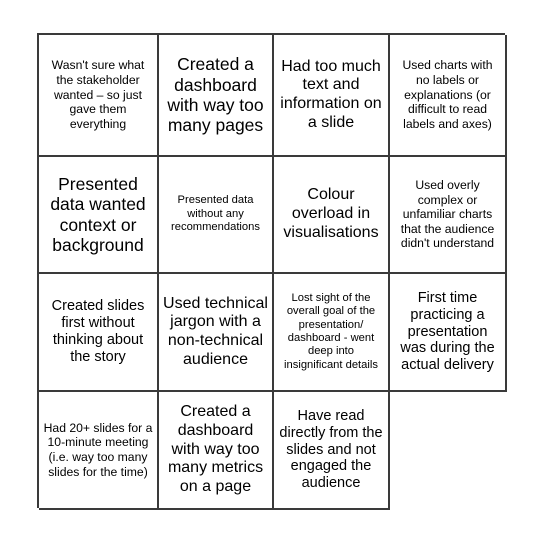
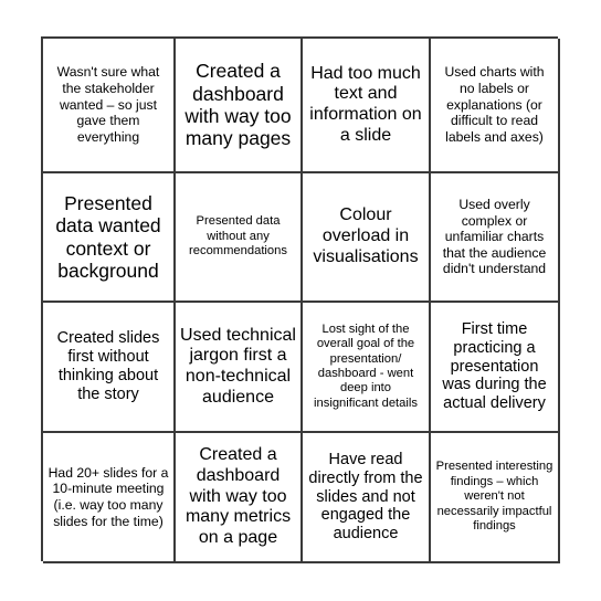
  Wasn't sure what the stakeholder wanted – so just gave them everything
  Created a dashboard with way too many pages
  Had too much text and information on a slide
  Used charts with no labels or explanations (or difficult to read labels and axes)
  Presented data wanted context or background
  Presented data without any recommendations
  Colour overload in visualisations
  Used overly complex or unfamiliar charts that the audience didn't understand
  Created slides first without thinking about the story
- Used technical jargon with a non-technical audience
+ Used technical jargon first a non-technical audience
  Lost sight of the overall goal of the presentation/ dashboard - went deep into insignificant details
  First time practicing a presentation was during the actual delivery
  Had 20+ slides for a 10-minute meeting (i.e. way too many slides for the time)
  Created a dashboard with way too many metrics on a page
  Have read directly from the slides and not engaged the audience
+ Presented interesting findings – which weren't not necessarily impactful findings
